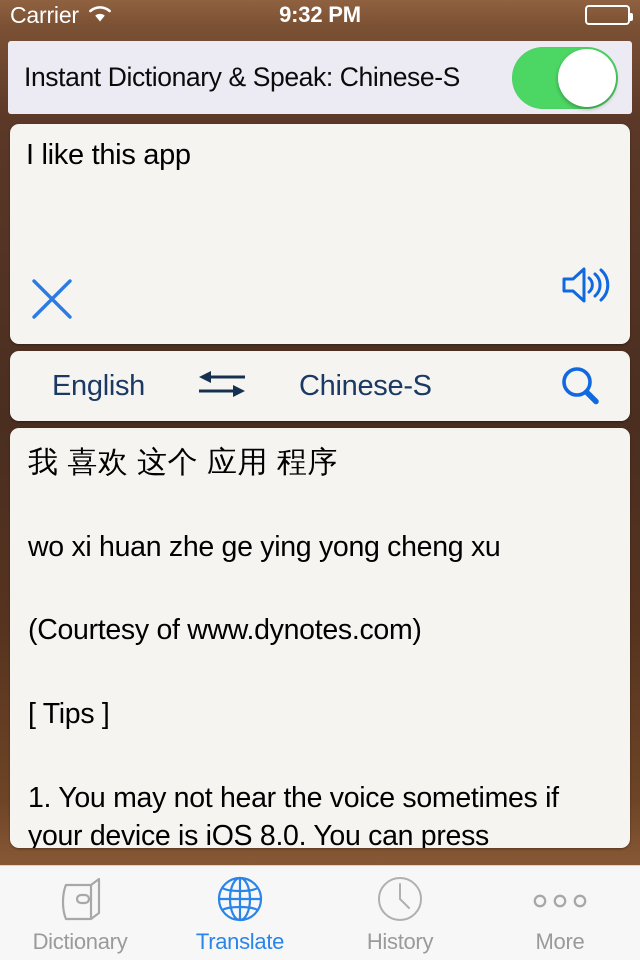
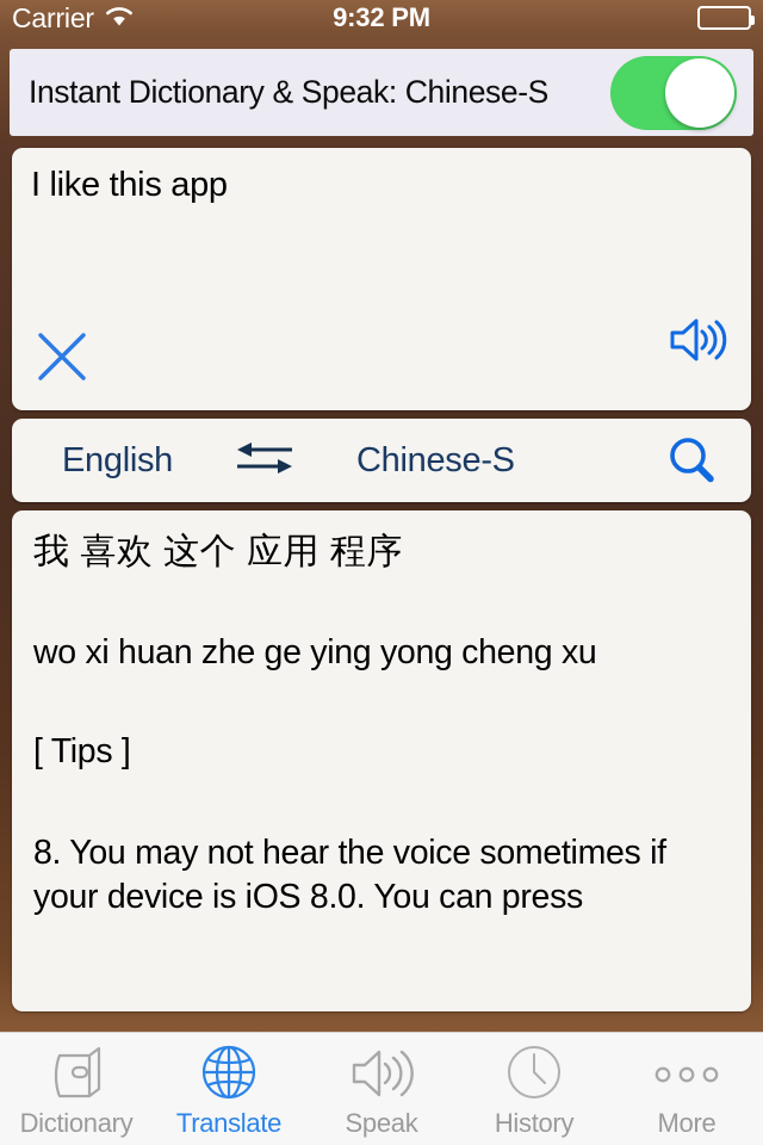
  Carrier
  9:32 PM
  Instant Dictionary & Speak: Chinese-S
  I like this app
  English
  Chinese-S
  我 喜欢 这个 应用 程序
  wo xi huan zhe ge ying yong cheng xu
- (Courtesy of www.dynotes.com)
  [ Tips ]
- 1. You may not hear the voice sometimes if your device is iOS 8.0. You can press
+ 8. You may not hear the voice sometimes if your device is iOS 8.0. You can press
  Dictionary
  Translate
+ Speak
  History
  More
